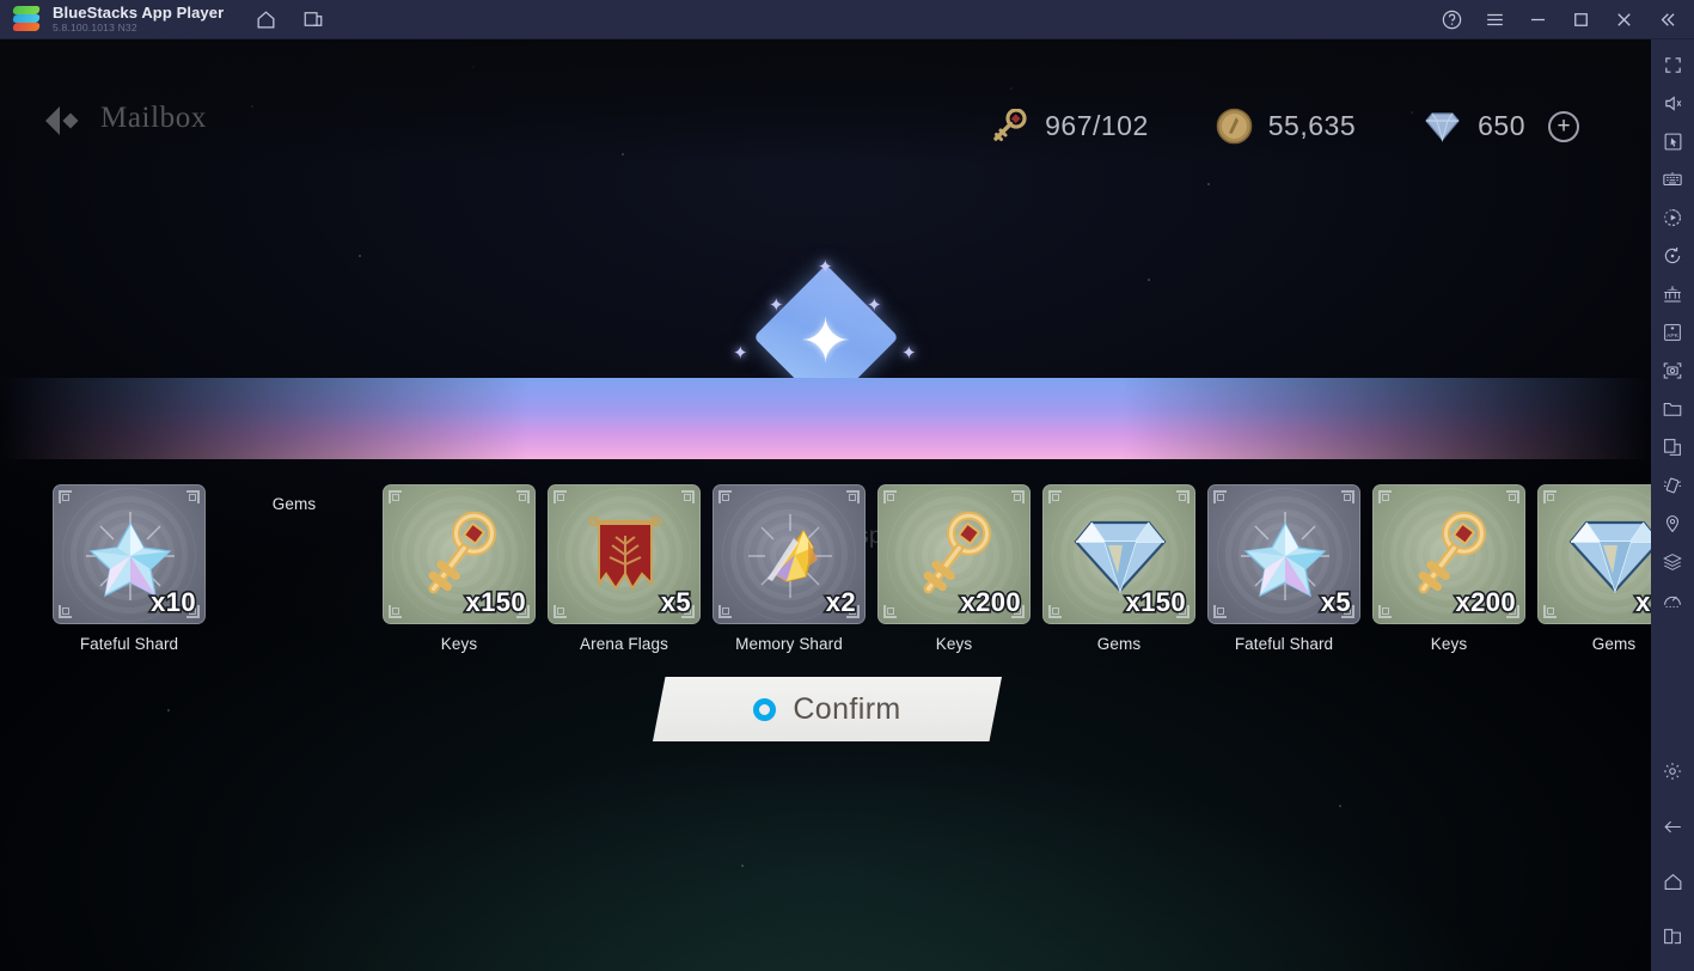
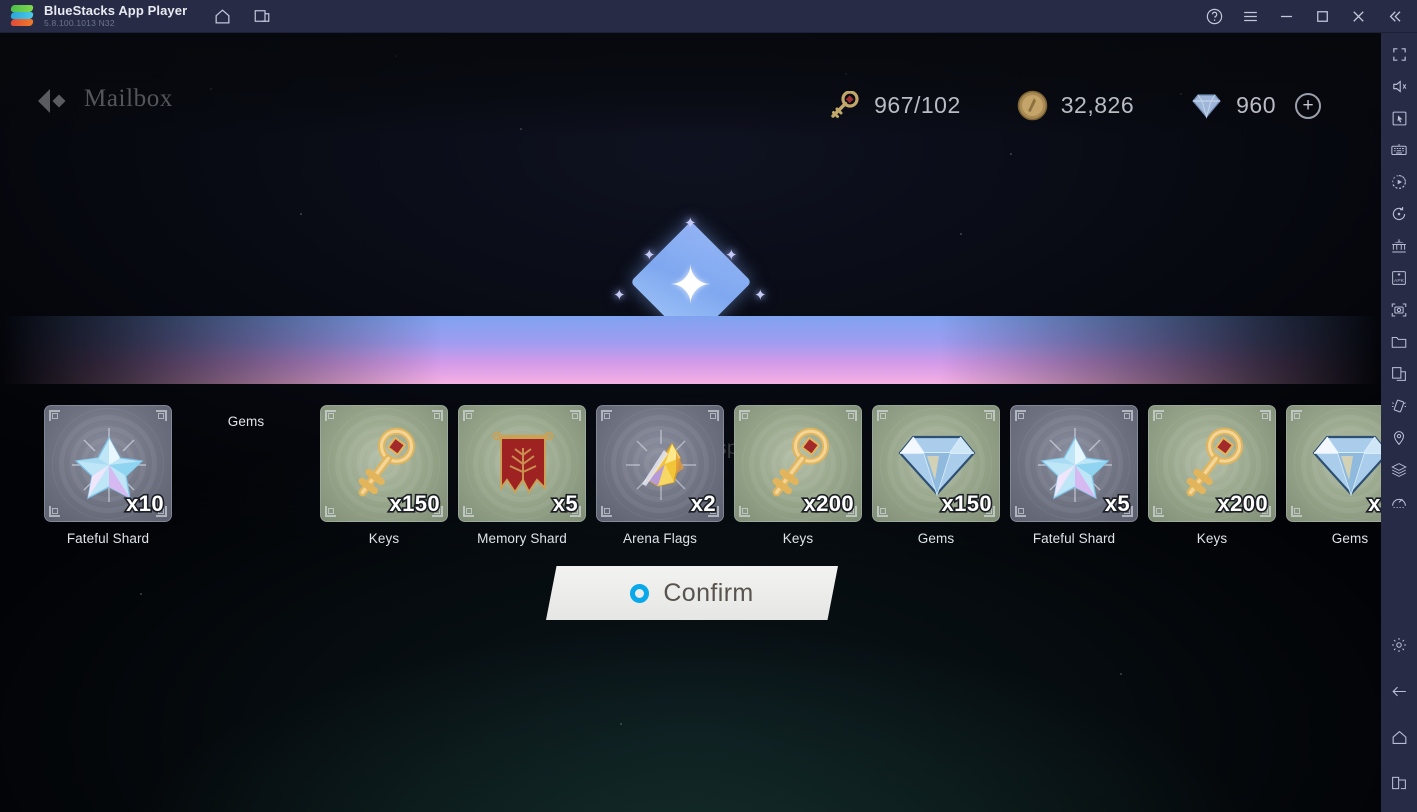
  BlueStacks App Player
  5.8.100.1013 N32
  Mailbox
  967/102
- 55,635
+ 32,826
- 650
+ 960
  +
  ✦
  ✦
  ✦
  ✦
  ✦
  ✦
  x10
  Fateful Shard
  Gems
  x150
  Keys
  x5
- Arena Flags
+ Memory Shard
  x2
- Memory Shard
+ Arena Flags
  x200
  Keys
  x150
  Gems
  x5
  Fateful Shard
  x200
  Keys
  Gems
  Confirm
